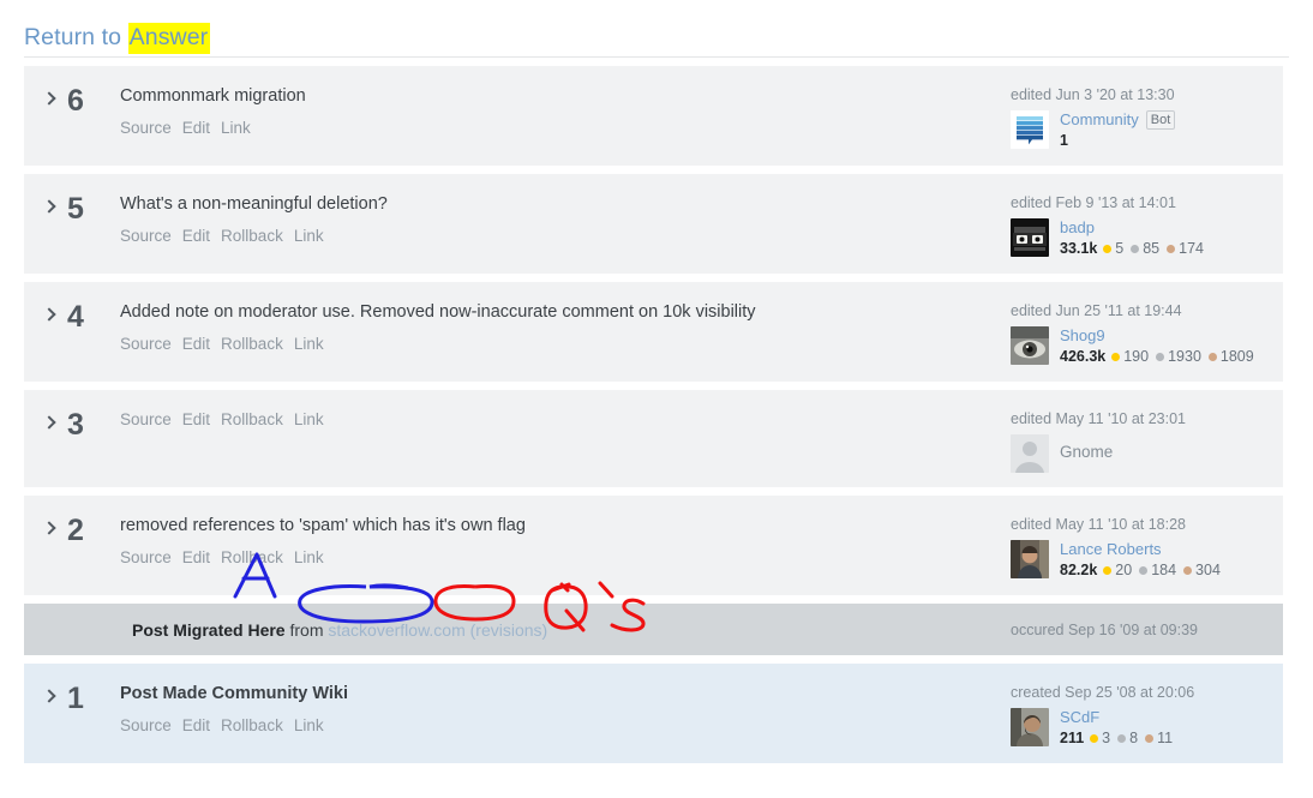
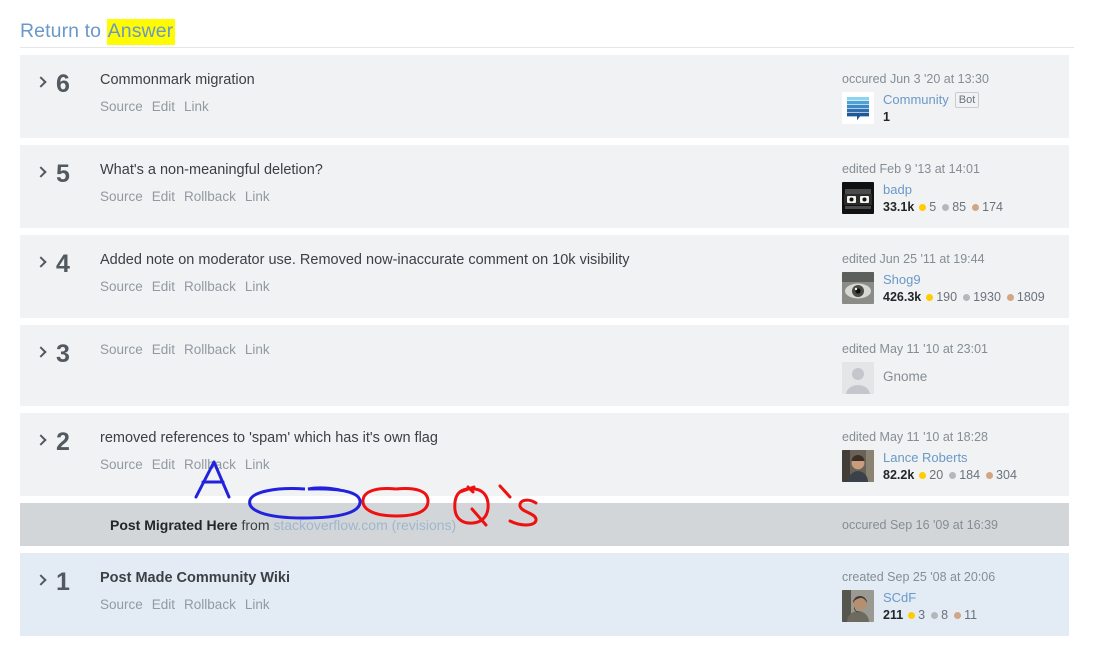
  Return to Answer
  6
  Commonmark migration
  Source Edit Link
- edited Jun 3 '20 at 13:30
+ occured Jun 3 '20 at 13:30
  Community
  Bot
  1
  5
  What's a non-meaningful deletion?
  Source Edit Rollback Link
  edited Feb 9 '13 at 14:01
  badp
  33.1k
  5
  85
  174
  4
  Added note on moderator use. Removed now-inaccurate comment on 10k visibility
  Source Edit Rollback Link
  edited Jun 25 '11 at 19:44
  Shog9
  426.3k
  190
  1930
  1809
  3
  Source Edit Rollback Link
  edited May 11 '10 at 23:01
  Gnome
  2
  removed references to 'spam' which has it's own flag
  Source Edit Rollack Link
  edited May 11 '10 at 18:28
  Lance Roberts
  82.2k
  20
  184
  304
  Post Migrated Here from stackoverflow.com (revisions)
- occured Sep 16 '09 at 09:39
+ occured Sep 16 '09 at 16:39
  1
  Post Made Community Wiki
  Source Edit Rollback Link
  created Sep 25 '08 at 20:06
  SCdF
  211
  3
  8
  11
